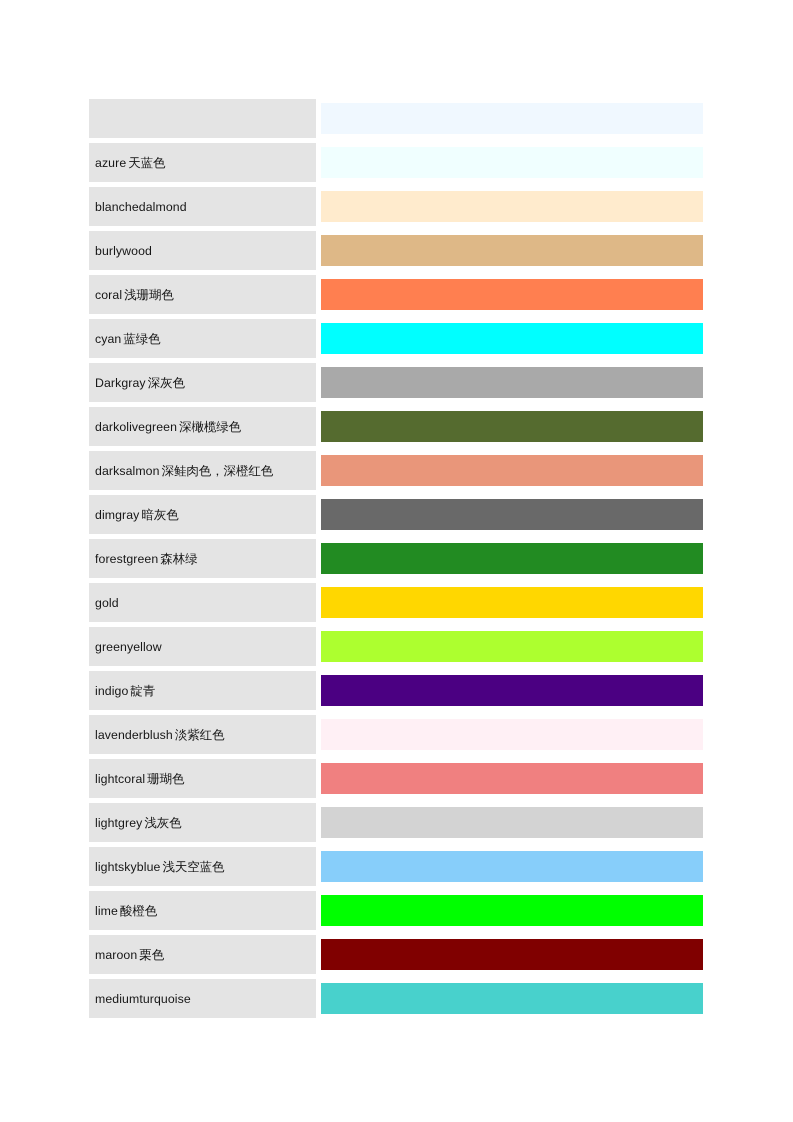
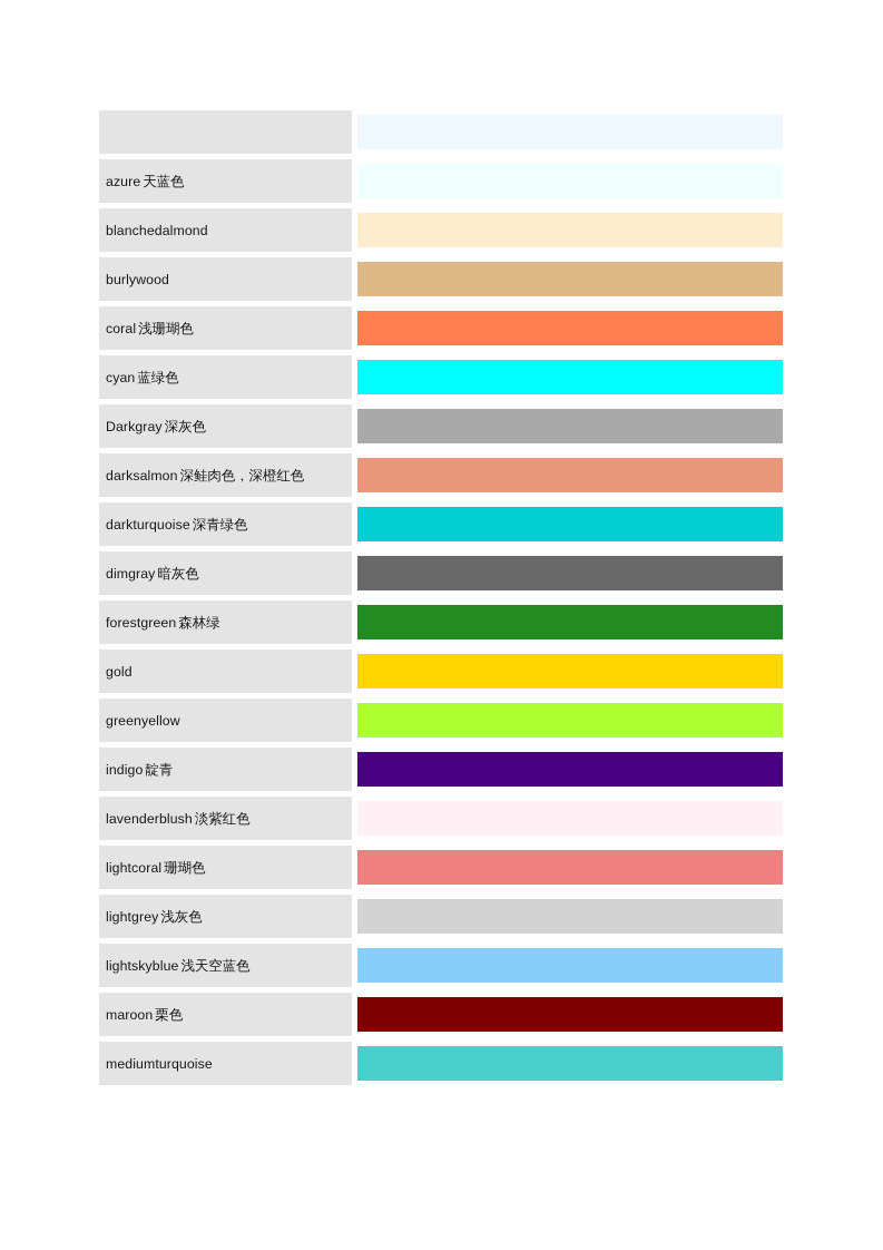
  azure 天蓝色
  blanchedalmond
  burlywood
  coral 浅珊瑚色
  cyan 蓝绿色
  Darkgray 深灰色
- darkolivegreen 深橄榄绿色
  darksalmon 深鲑肉色，深橙红色
+ darkturquoise 深青绿色
  dimgray 暗灰色
  forestgreen 森林绿
  gold
  greenyellow
  indigo 靛青
  lavenderblush 淡紫红色
  lightcoral 珊瑚色
  lightgrey 浅灰色
  lightskyblue 浅天空蓝色
- lime 酸橙色
  maroon 栗色
  mediumturquoise
